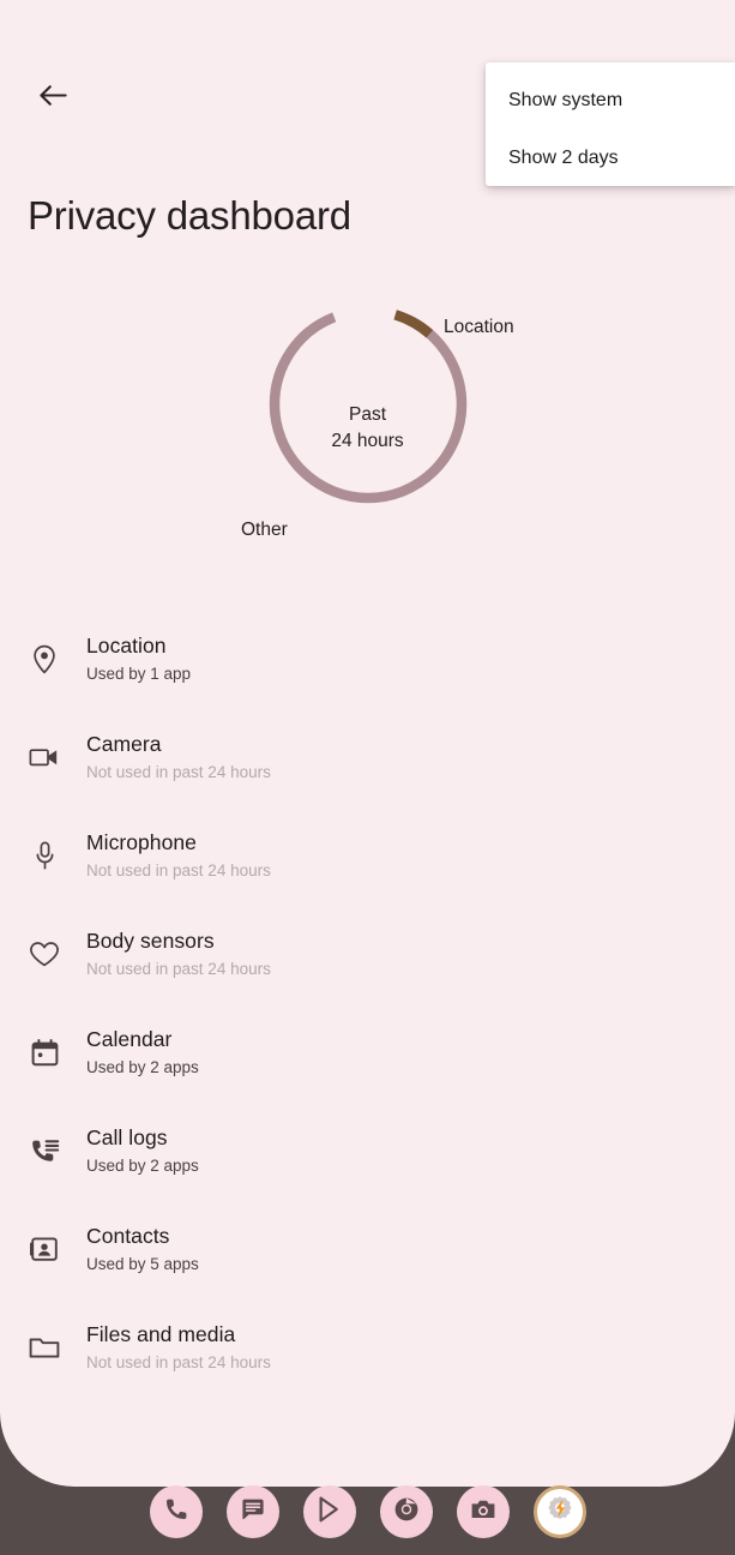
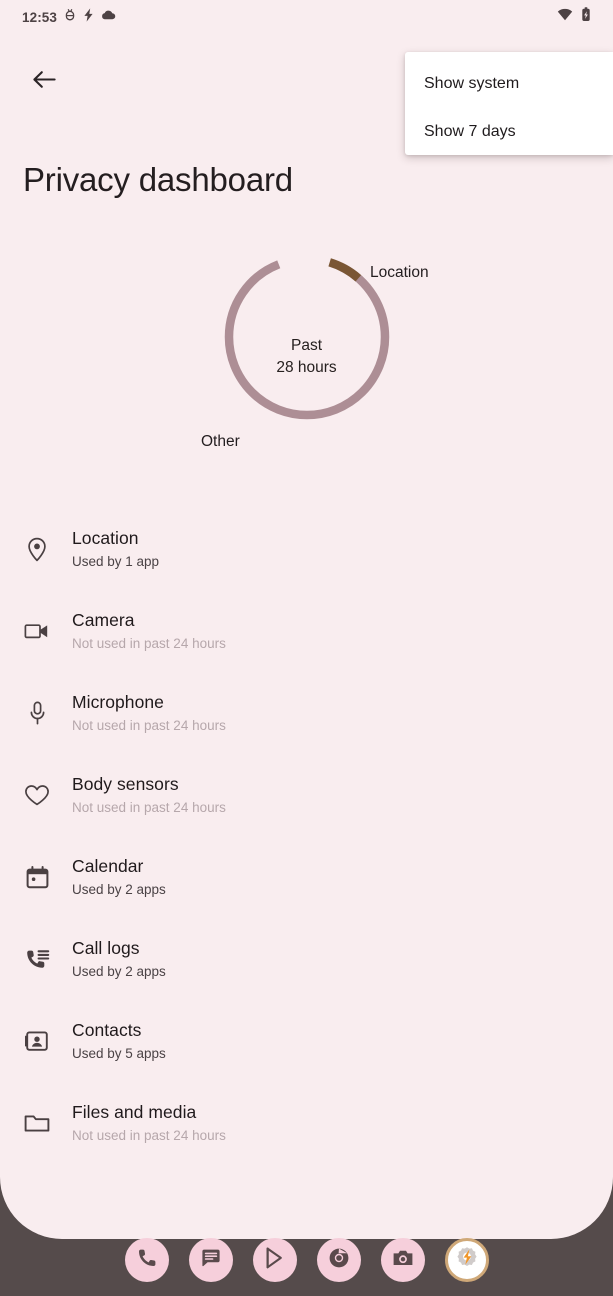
+ 12:53
  Privacy dashboard
  Past
- 24 hours
+ 28 hours
  Location
  Other
  Location
  Used by 1 app
  Camera
  Not used in past 24 hours
  Microphone
  Not used in past 24 hours
  Body sensors
  Not used in past 24 hours
  Calendar
  Used by 2 apps
  Call logs
  Used by 2 apps
  Contacts
  Used by 5 apps
  Files and media
  Not used in past 24 hours
  Show system
- Show 2 days
+ Show 7 days
